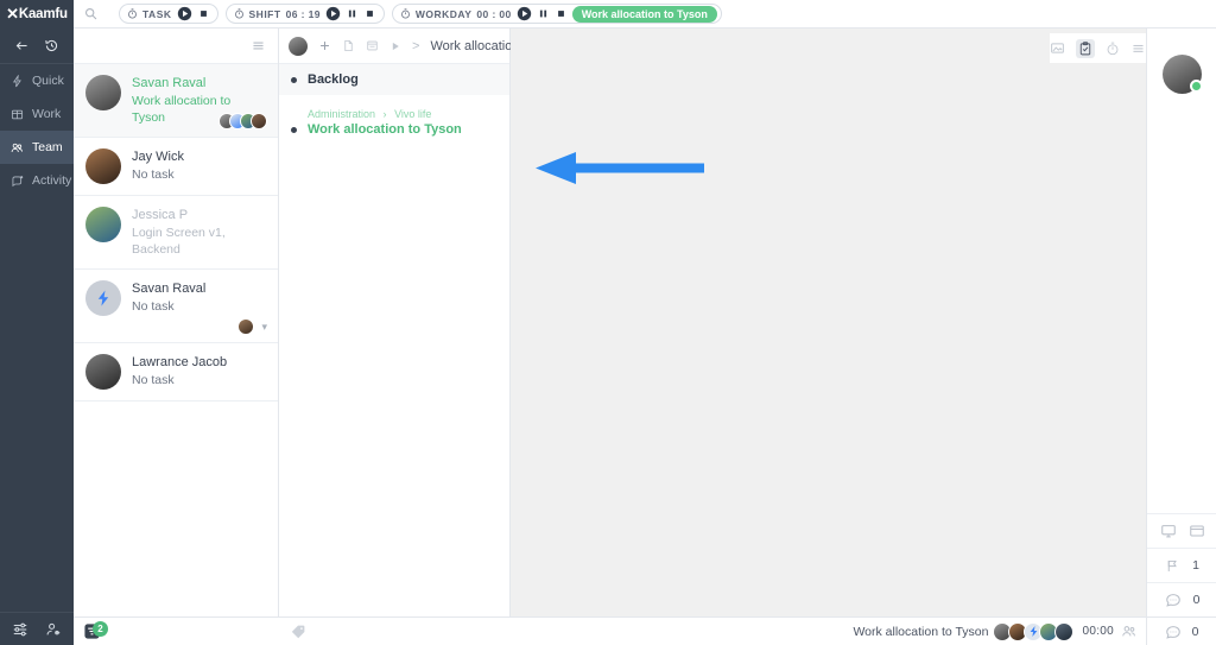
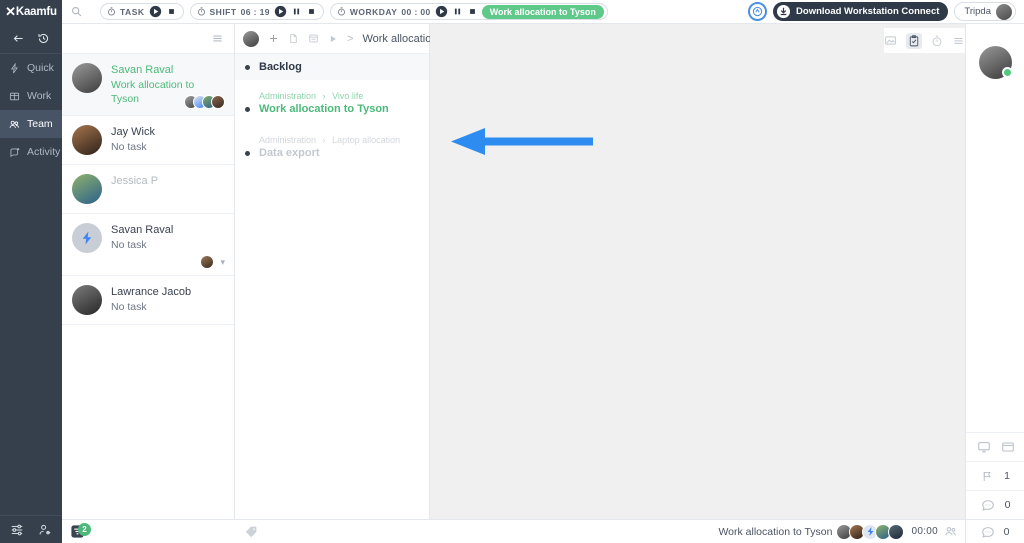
  ✕
  Kaamfu
  TASK
  SHIFT
  06 : 19
  WORKDAY
  00 : 00
  Work allocation to Tyson
+ Download Workstation Connect
+ Tripda
  Quick
  Work
  Team
  Activity
  Savan Raval
  Work allocation to Tyson
  Jay Wick
  No task
  Jessica P
- Login Screen v1, Backend
  Savan Raval
  No task
  ▾
  Lawrance Jacob
  No task
  >
  Backlog
  Administration › Vivo life
  Work allocation to Tyson
+ Administration › Laptop allocation
+ Data export
  1
  0
  2
  Work allocation to Tyson
  00:00
  0
